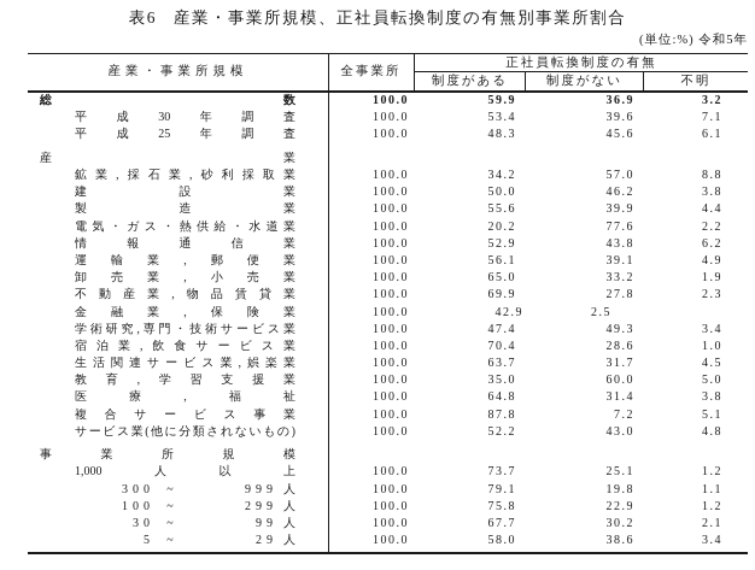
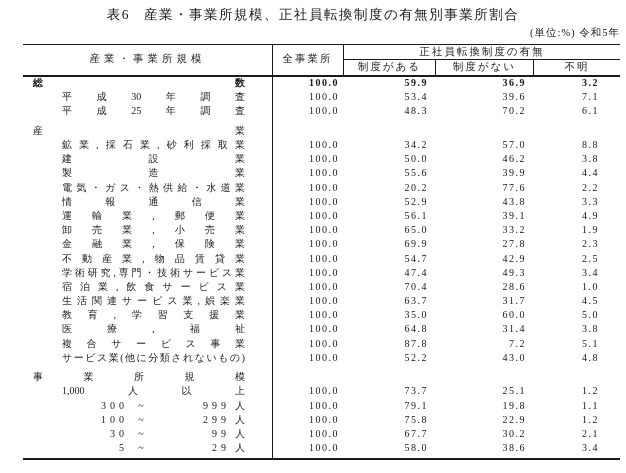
  表6 産業・事業所規模、正社員転換制度の有無別事業所割合
  (単位:%) 令和5年
  産業・事業所規模
  全事業所
  正社員転換制度の有無
  制度がある
  制度がない
  不明
  総数
  100.0
  59.9
  36.9
  3.2
  平成30年調査
  100.0
  53.4
  39.6
  7.1
  平成25年調査
  100.0
  48.3
- 45.6
+ 70.2
  6.1
  産業
  鉱業,採石業,砂利採取業
  100.0
  34.2
  57.0
  8.8
  建設業
  100.0
  50.0
  46.2
  3.8
  製造業
  100.0
  55.6
  39.9
  4.4
  電気・ガス・熱供給・水道業
  100.0
  20.2
  77.6
  2.2
  情報通信業
  100.0
  52.9
  43.8
- 6.2
+ 3.3
  運輸業,郵便業
  100.0
  56.1
  39.1
  4.9
  卸売業,小売業
  100.0
  65.0
  33.2
  1.9
- 不動産業,物品賃貸業
+ 金融業,保険業
  100.0
  69.9
  27.8
  2.3
- 金融業,保険業
+ 不動産業,物品賃貸業
  100.0
+ 54.7
  42.9
  2.5
  学術研究,専門・技術サービス業
  100.0
  47.4
  49.3
  3.4
  宿泊業,飲食サービス業
  100.0
  70.4
  28.6
  1.0
  生活関連サービス業,娯楽業
  100.0
  63.7
  31.7
  4.5
  教育,学習支援業
  100.0
  35.0
  60.0
  5.0
  医療,福祉
  100.0
  64.8
  31.4
  3.8
  複合サービス事業
  100.0
  87.8
  7.2
  5.1
  サービス業(他に分類されないもの)
  100.0
  52.2
  43.0
  4.8
  事業所規模
  1,000人以上
  100.0
  73.7
  25.1
  1.2
  300
  ~
  999
  人
  100.0
  79.1
  19.8
  1.1
  100
  ~
  299
  人
  100.0
  75.8
  22.9
  1.2
  30
  ~
  99
  人
  100.0
  67.7
  30.2
  2.1
  5
  ~
  29
  人
  100.0
  58.0
  38.6
  3.4
